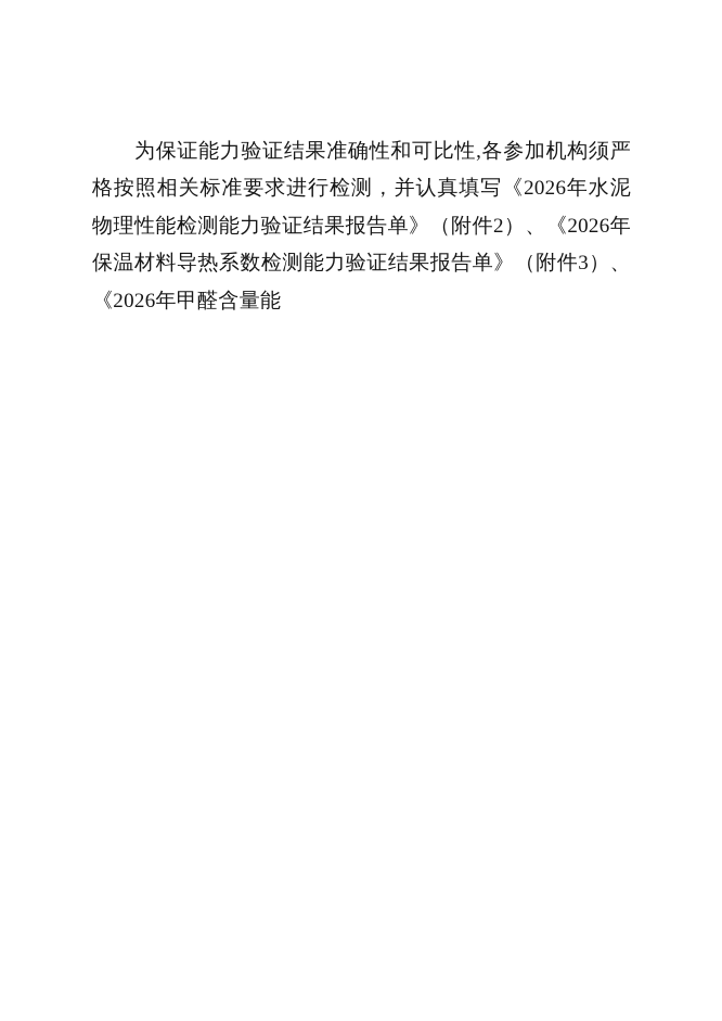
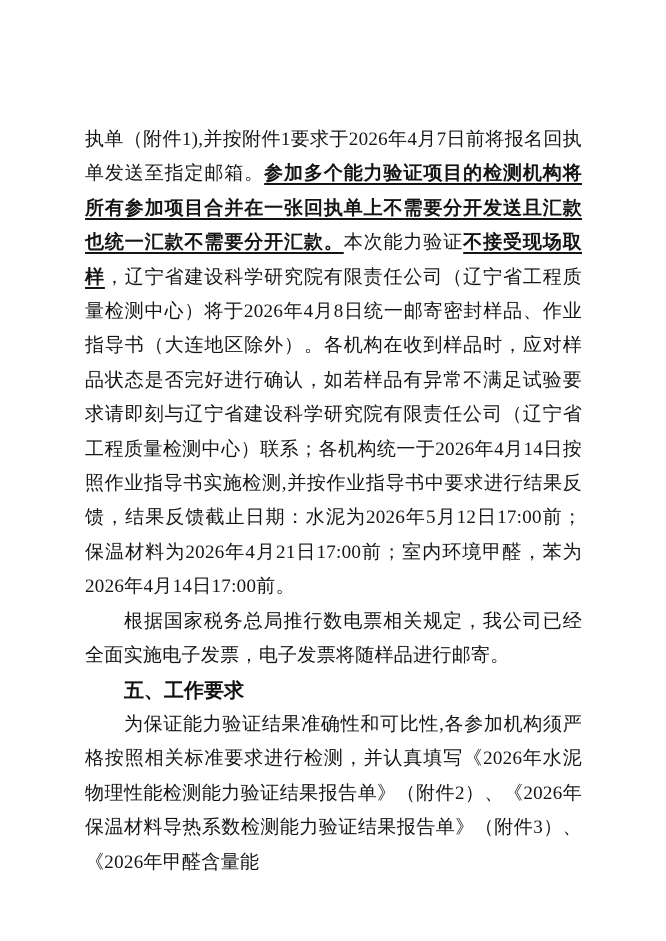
+ 执单（附件1),并按附件1要求于2026年4月7日前将报名回执单发送至指定邮箱。参加多个能力验证项目的检测机构将所有参加项目合并在一张回执单上不需要分开发送且汇款也统一汇款不需要分开汇款。本次能力验证不接受现场取样，辽宁省建设科学研究院有限责任公司（辽宁省工程质量检测中心）将于2026年4月8日统一邮寄密封样品、作业指导书（大连地区除外）。各机构在收到样品时，应对样品状态是否完好进行确认，如若样品有异常不满足试验要求请即刻与辽宁省建设科学研究院有限责任公司（辽宁省工程质量检测中心）联系；各机构统一于2026年4月14日按照作业指导书实施检测,并按作业指导书中要求进行结果反馈，结果反馈截止日期：水泥为2026年5月12日17:00前；保温材料为2026年4月21日17:00前；室内环境甲醛，苯为2026年4月14日17:00前。
+ 根据国家税务总局推行数电票相关规定，我公司已经全面实施电子发票，电子发票将随样品进行邮寄。
+ 五、工作要求
  为保证能力验证结果准确性和可比性,各参加机构须严格按照相关标准要求进行检测，并认真填写《2026年水泥物理性能检测能力验证结果报告单》（附件2）、《2026年保温材料导热系数检测能力验证结果报告单》（附件3）、《2026年甲醛含量能
